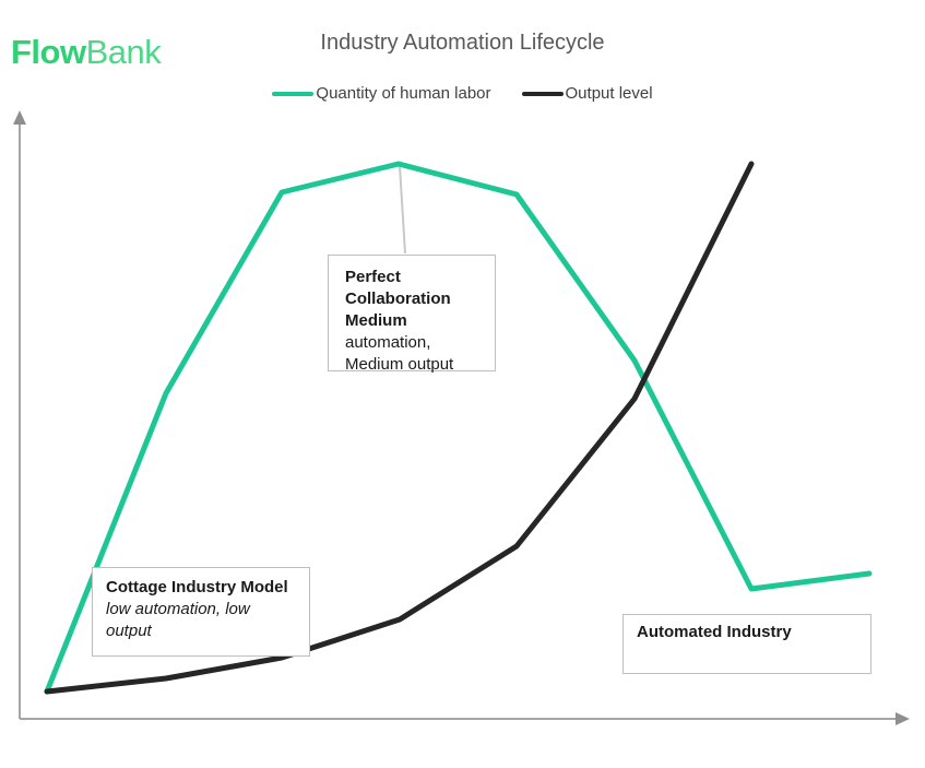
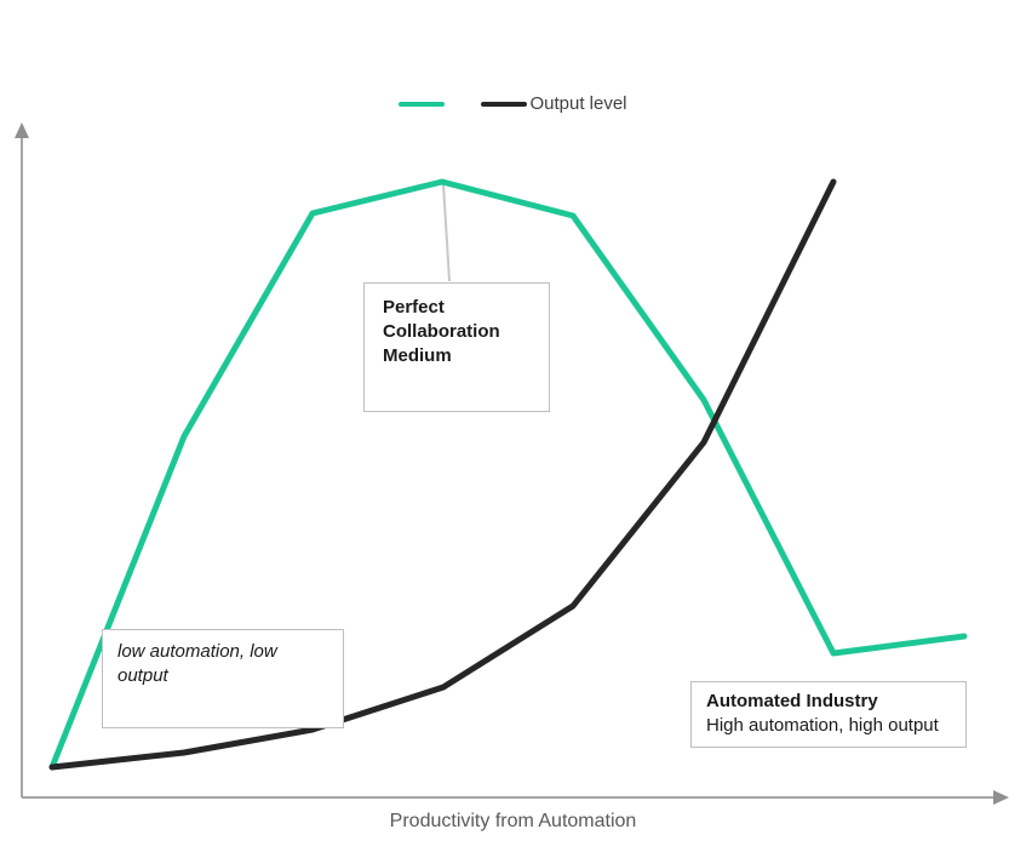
- FlowBank
- Industry Automation Lifecycle
- Quantity of human labor
  Output level
  Perfect
  Collaboration
  Medium
- automation,
- Medium output
- Cottage Industry Model
  low automation, low
  output
  Automated Industry
+ High automation, high output
+ Productivity from Automation
